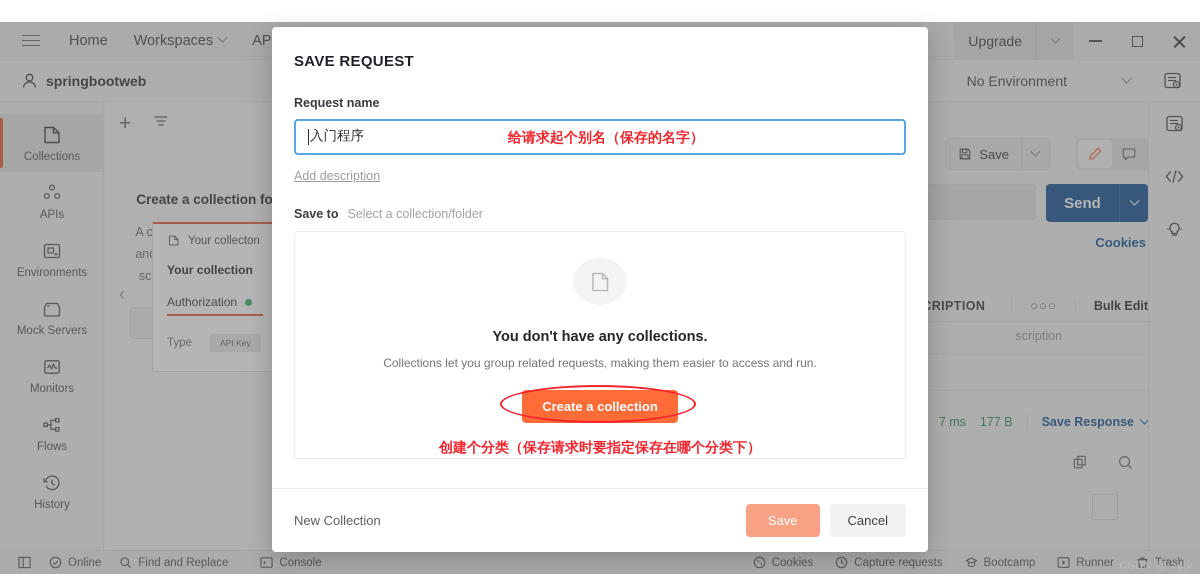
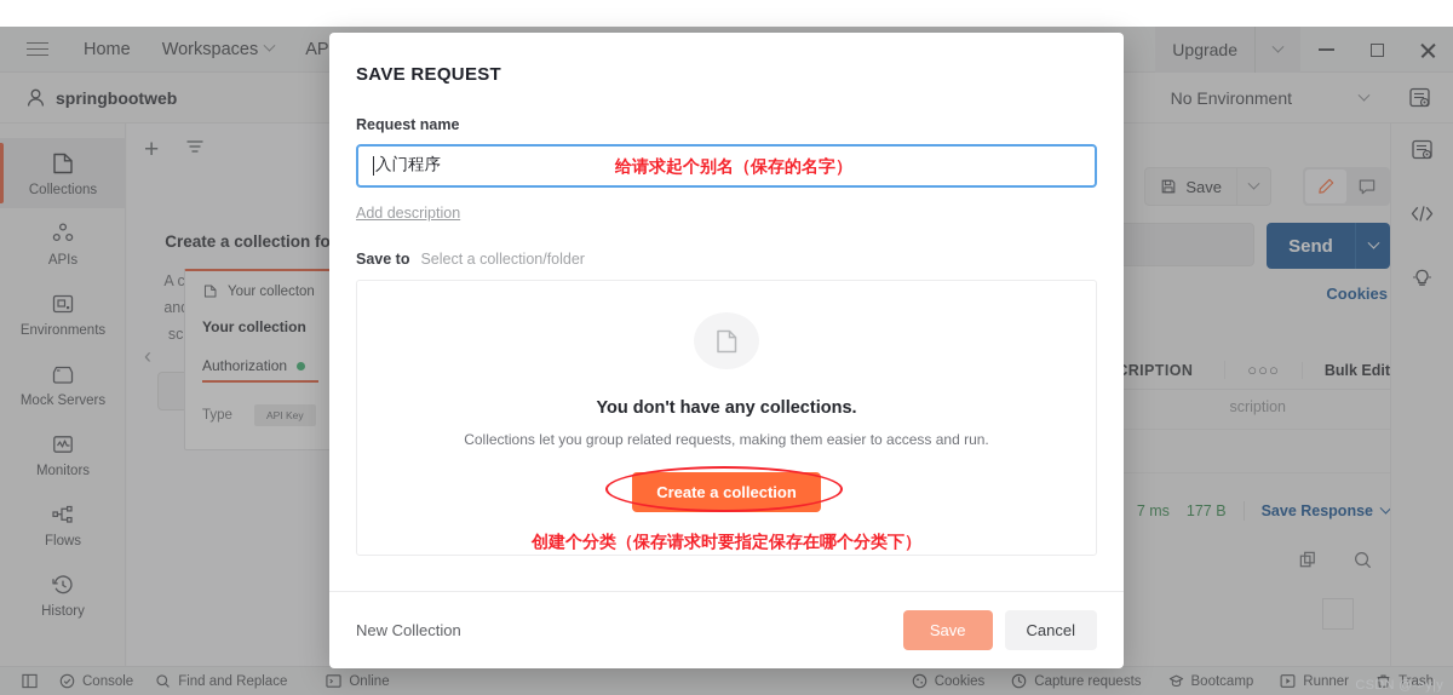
  Home
  Workspaces
  Upgrade
  springbootweb
  No Environment
  Collections
  APIs
  Environments
  Mock Servers
  Monitors
  Flows
  History
  +
  ‹
  Create a collection fo
  Your collecton
  Your collection
  Authorization
  Type
  API Key
  Save
  Send
  Cookies
  RIPTION
  ○○○
  Bulk Edit
  scription
  7 ms
  177 B
  Save Response
- Online
+ Console
  Find and Replace
- Console
+ Online
  Cookies
  Capture requests
  Bootcamp
  Runner
  Trash
  SAVE REQUEST
  Request name
  入门程序
  给请求起个别名（保存的名字）
  Add description
  Save to
  Select a collection/folder
  You don't have any collections.
  Collections let you group related requests, making them easier to access and run.
  Create a collection
  创建个分类（保存请求时要指定保存在哪个分类下）
  New Collection
  Save
  Cancel
  CSDN @->y|y
